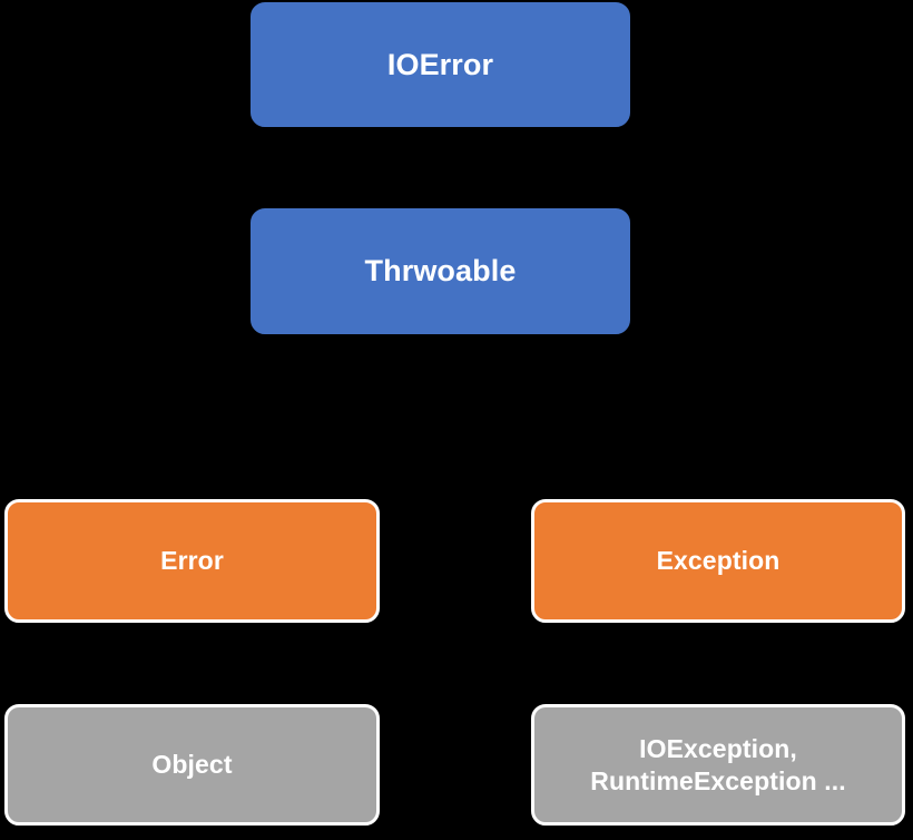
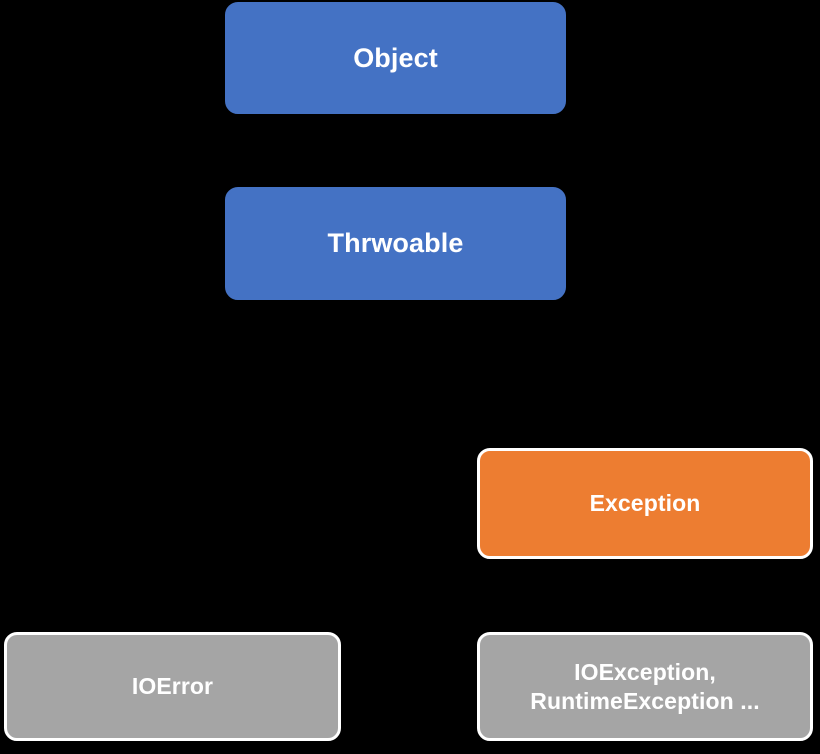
- IOError
+ Object
  Thrwoable
- Error
  Exception
- Object
+ IOError
  IOException,
  RuntimeException ...
